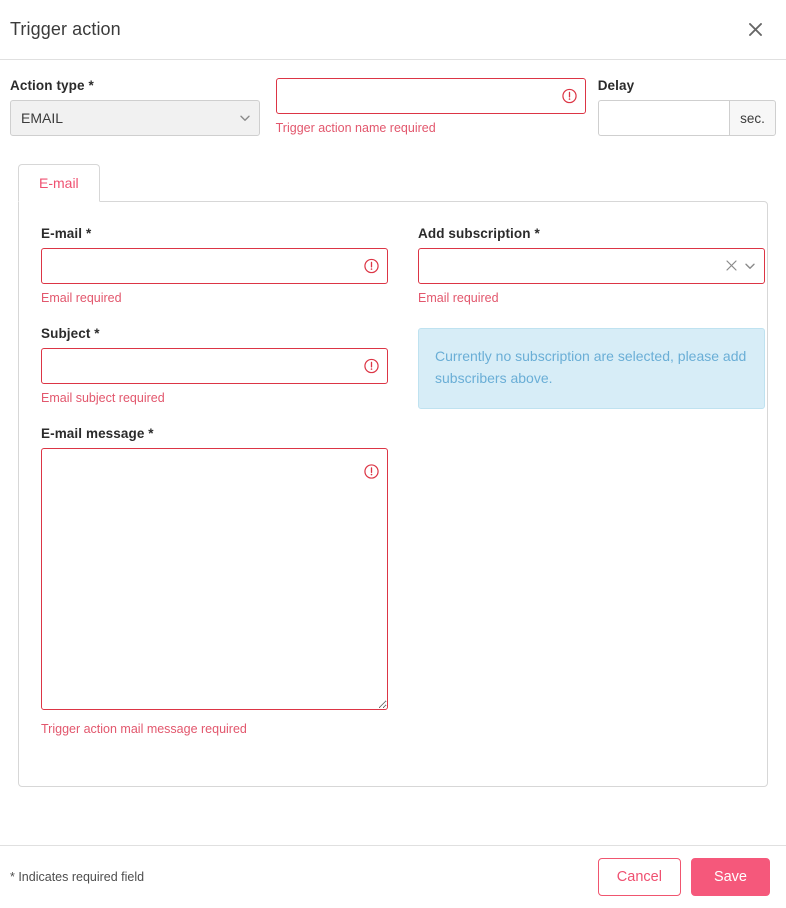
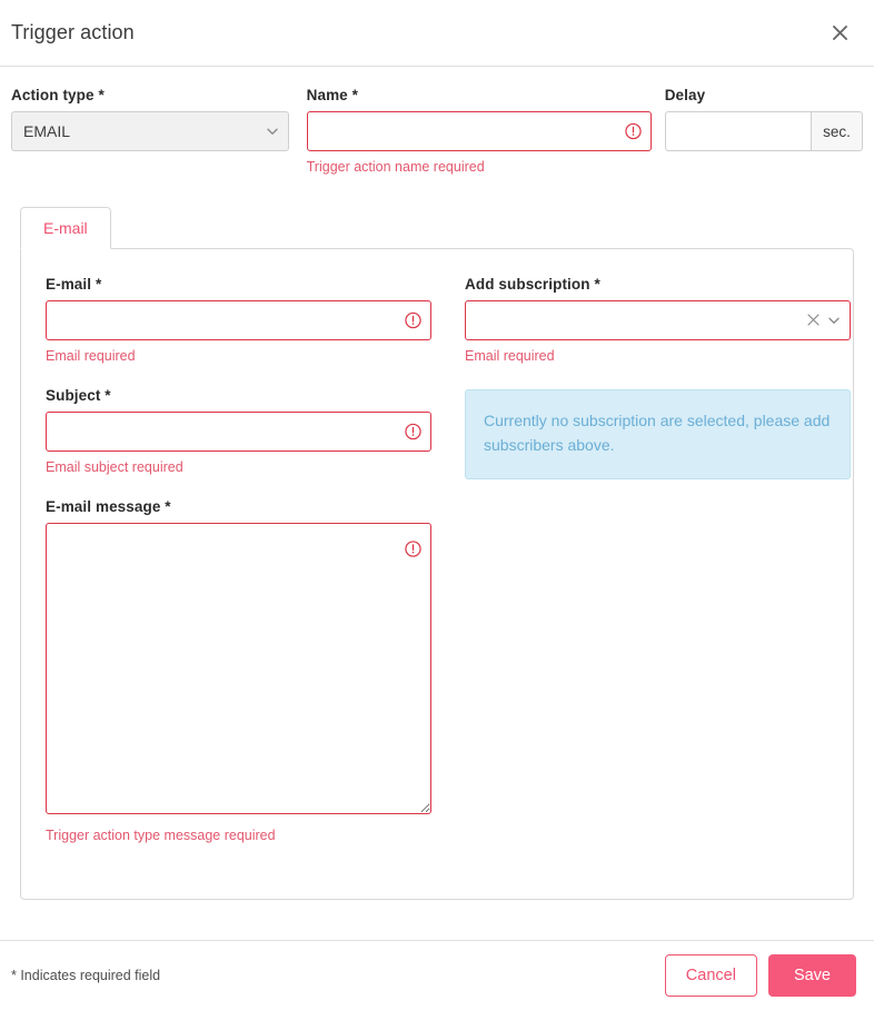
  Trigger action
  Action type *
  EMAIL
+ Name *
  Trigger action name required
  Delay
  sec.
  E-mail
  E-mail *
  Email required
  Subject *
  Email subject required
  E-mail message *
- Trigger action mail message required
+ Trigger action type message required
  Add subscription *
  Email required
  Currently no subscription are selected, please add subscribers above.
  * Indicates required field
  Cancel
  Save
